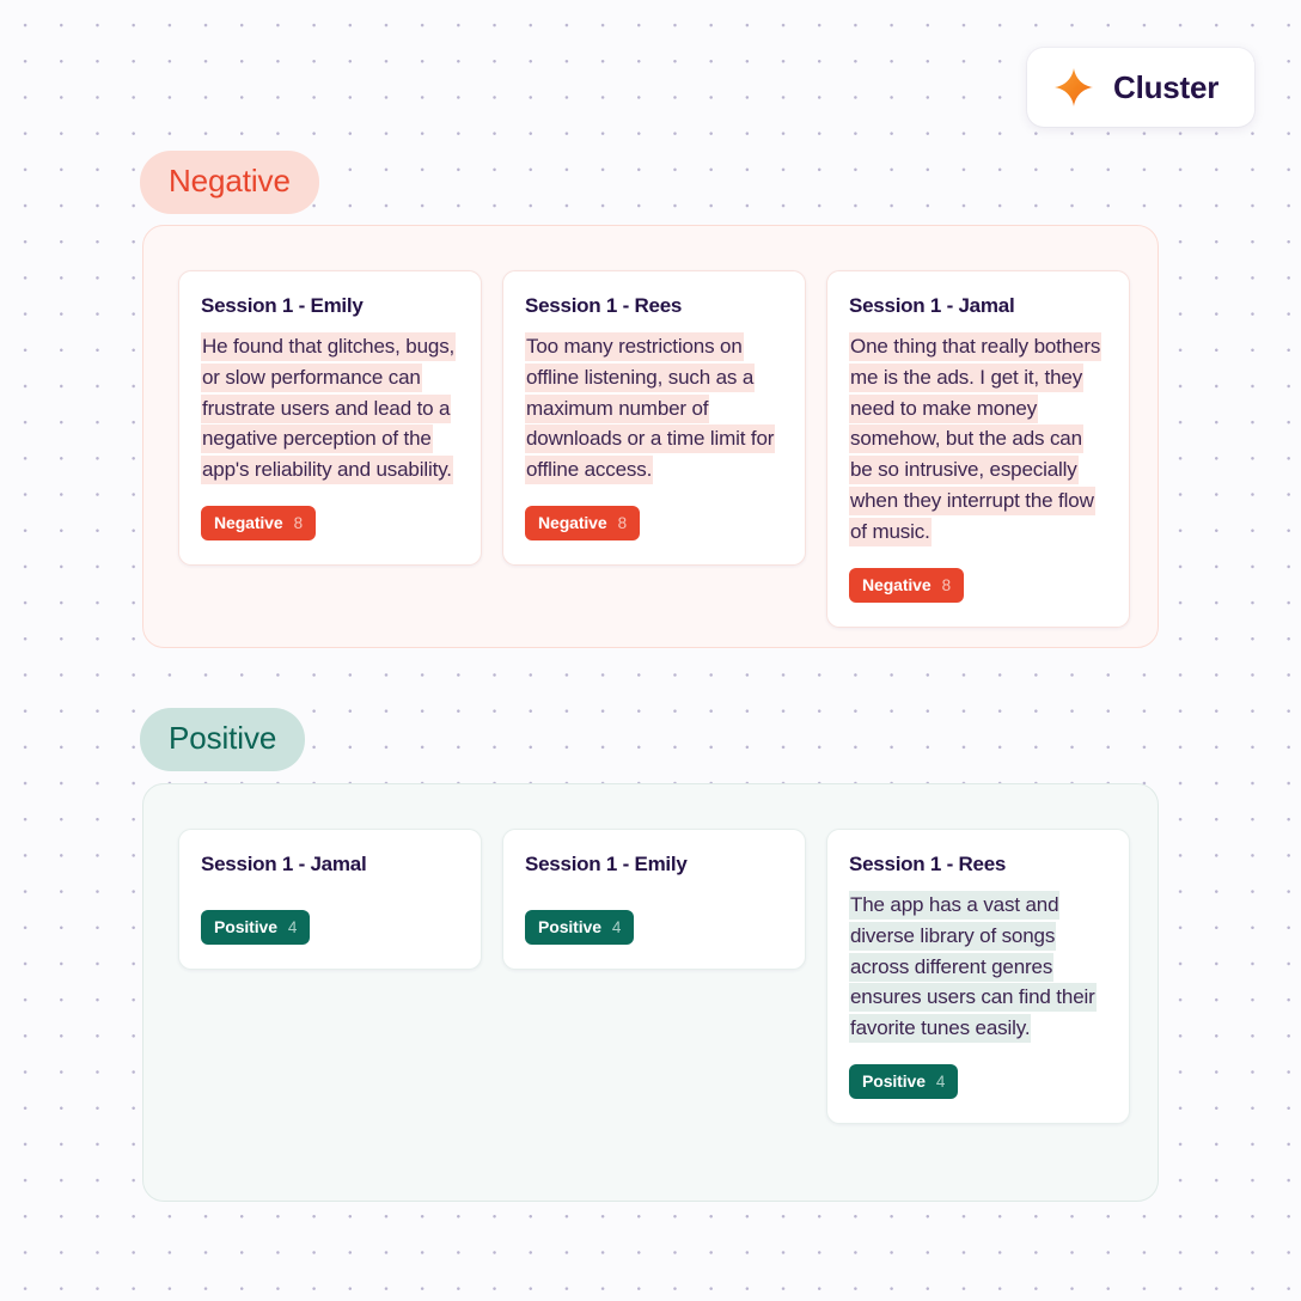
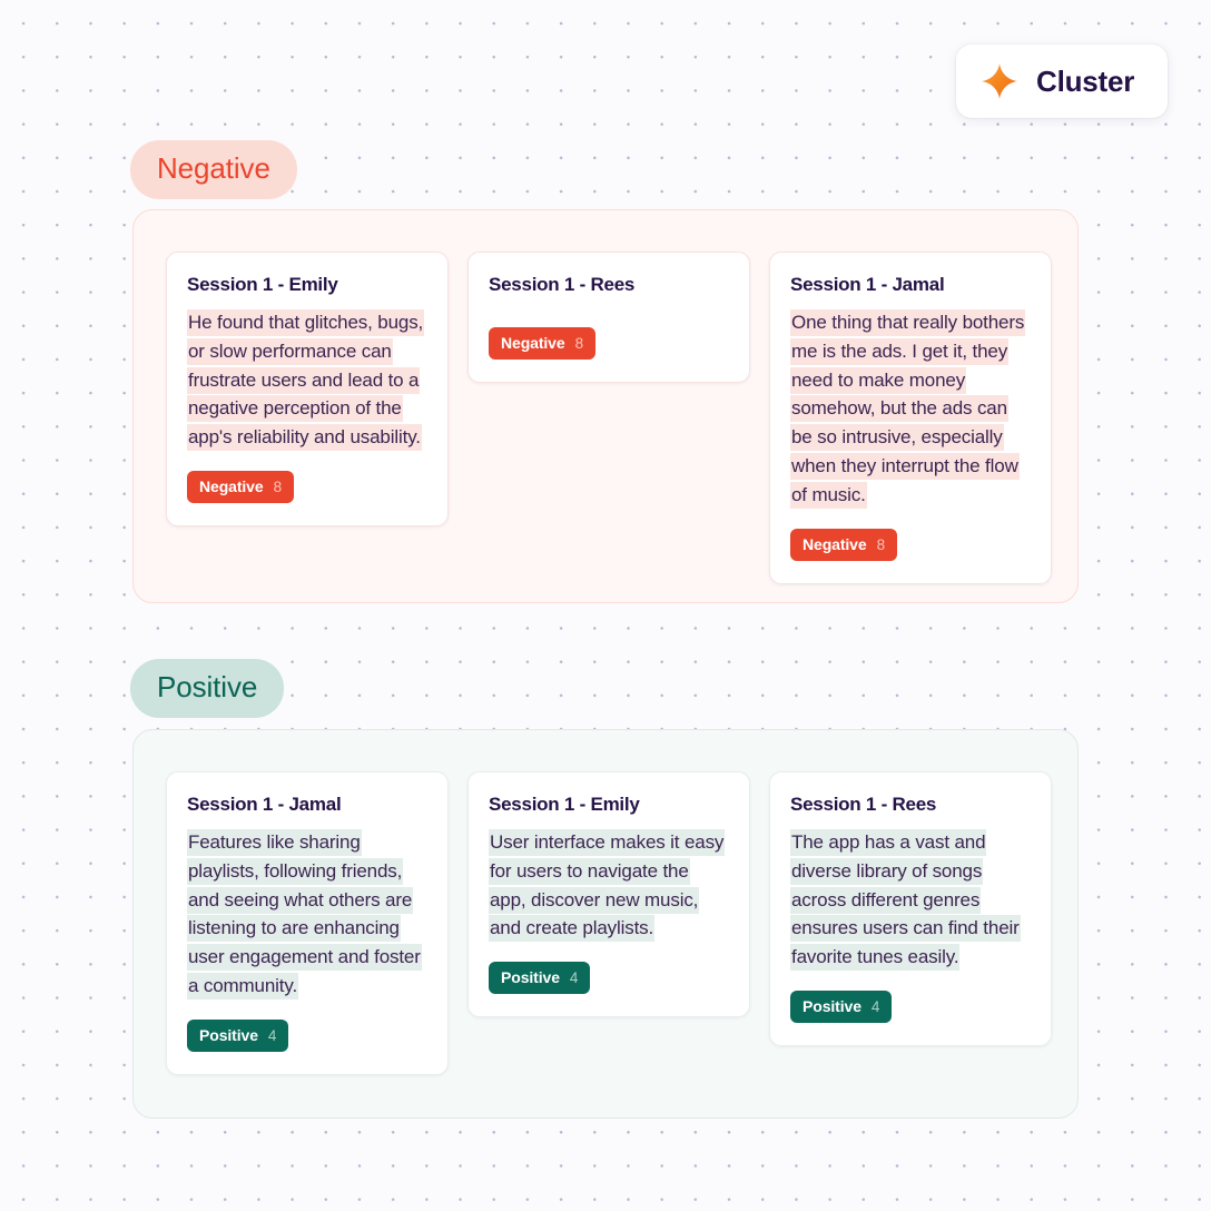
  Cluster
  Negative
  Session 1 - Emily
  He found that glitches, bugs, or slow performance can frustrate users and lead to a negative perception of the app's reliability and usability.
  Negative
  8
  Session 1 - Rees
- Too many restrictions on offline listening, such as a maximum number of downloads or a time limit for offline access.
  Negative
  8
  Session 1 - Jamal
  One thing that really bothers me is the ads. I get it, they need to make money somehow, but the ads can be so intrusive, especially when they interrupt the flow of music.
  Negative
  8
  Positive
  Session 1 - Jamal
+ Features like sharing playlists, following friends, and seeing what others are listening to are enhancing user engagement and foster a community.
  Positive
  4
  Session 1 - Emily
+ User interface makes it easy for users to navigate the app, discover new music, and create playlists.
  Positive
  4
  Session 1 - Rees
  The app has a vast and diverse library of songs across different genres ensures users can find their favorite tunes easily.
  Positive
  4
